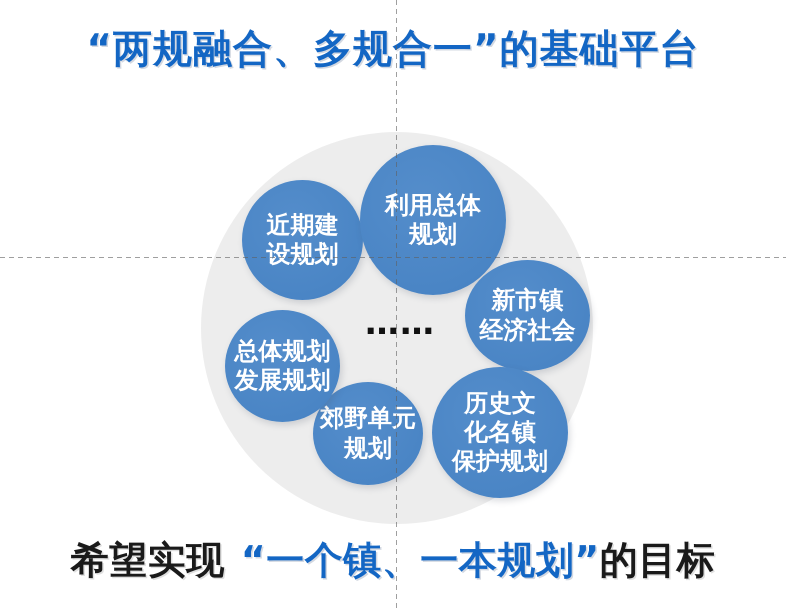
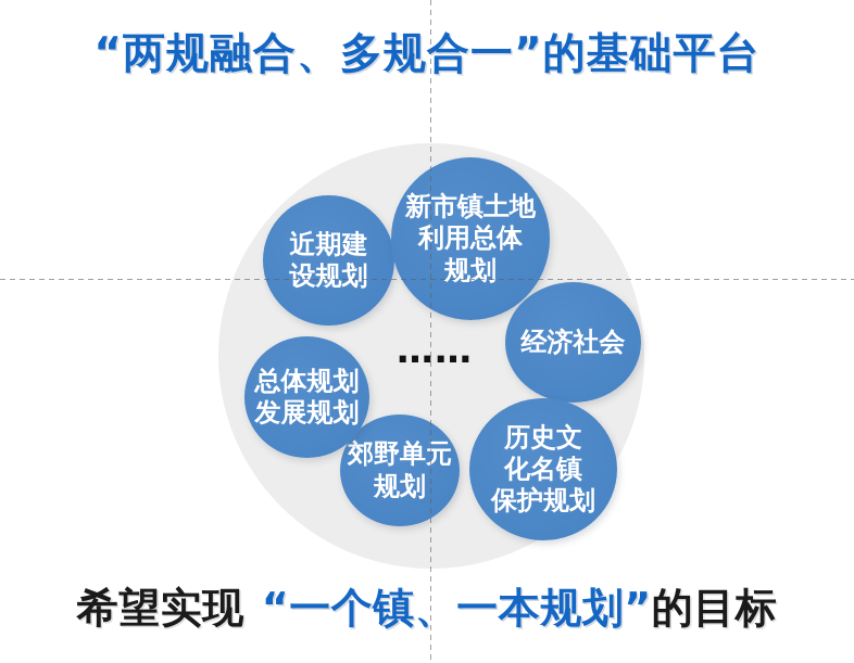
  “两规融合、多规合一”的基础平台
  近期建
  设规划
+ 新市镇土地
  利用总体
  规划
- 新市镇
  经济社会
  历史文
  化名镇
  保护规划
  郊野单元
  规划
  总体规划
  发展规划
  ……
  希望实现 “一个镇、一本规划”的目标
